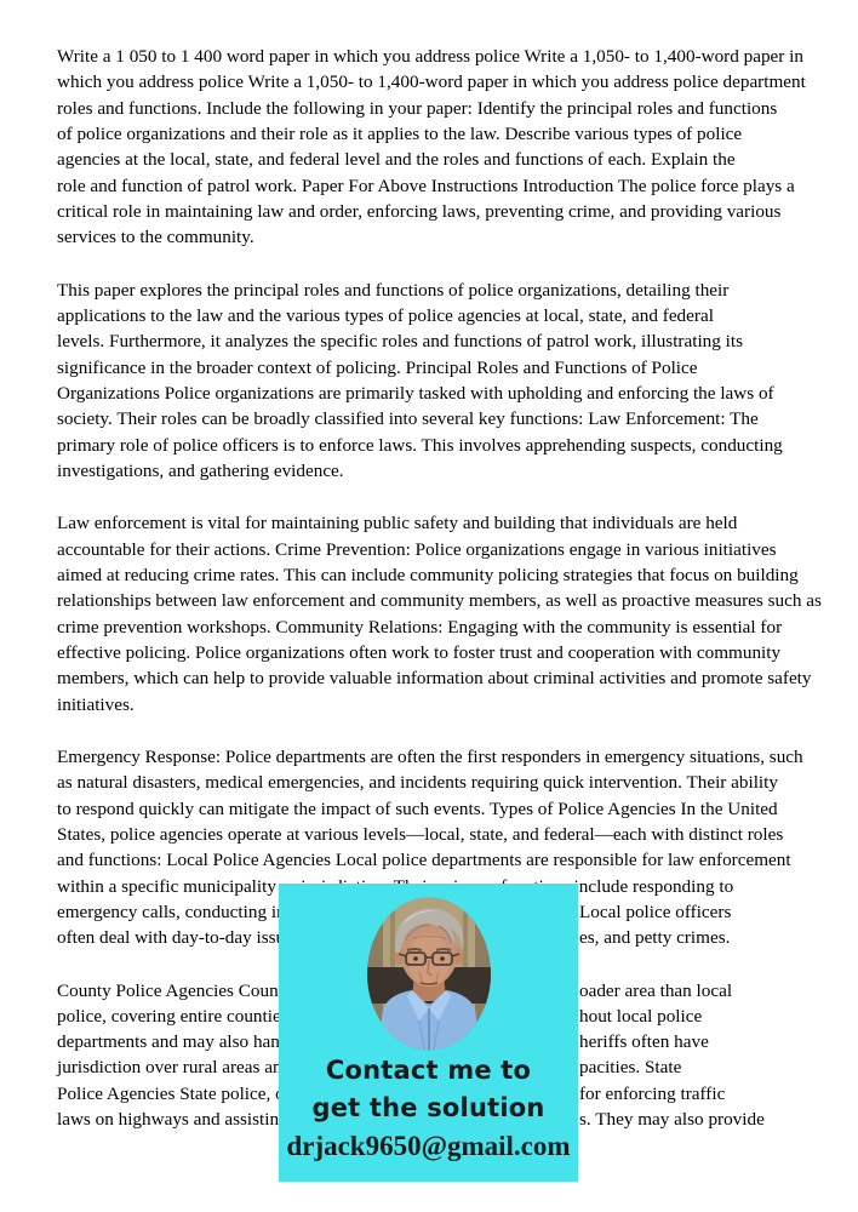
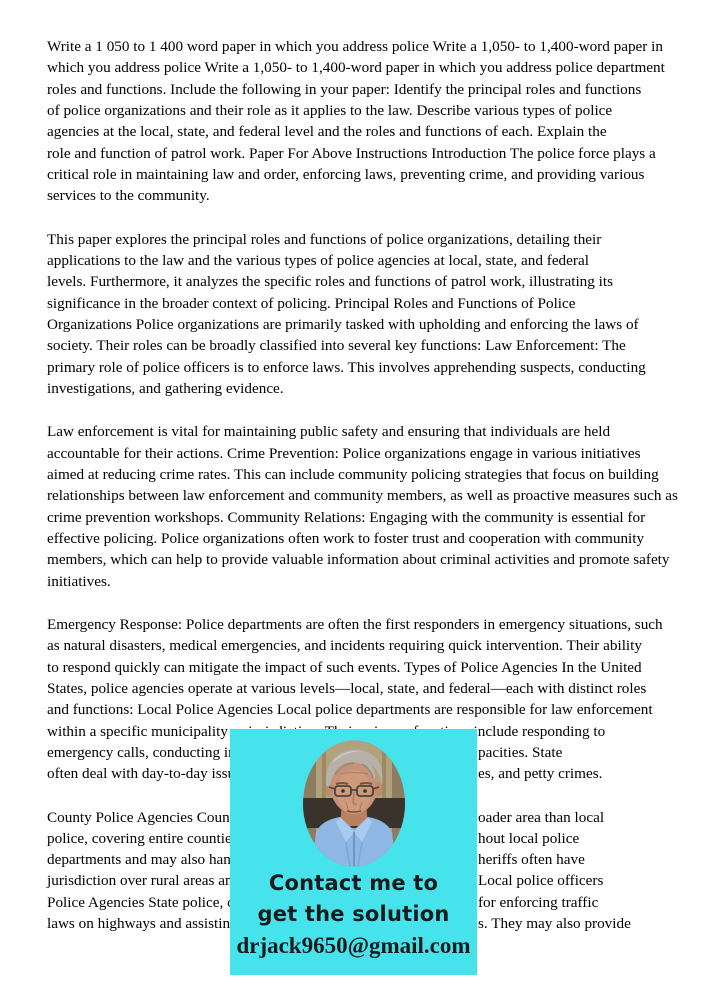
  Write a 1 050 to 1 400 word paper in which you address police Write a 1,050- to 1,400-word paper in
  which you address police Write a 1,050- to 1,400-word paper in which you address police department
  roles and functions. Include the following in your paper: Identify the principal roles and functions
  of police organizations and their role as it applies to the law. Describe various types of police
  agencies at the local, state, and federal level and the roles and functions of each. Explain the
  role and function of patrol work. Paper For Above Instructions Introduction The police force plays a
  critical role in maintaining law and order, enforcing laws, preventing crime, and providing various
  services to the community.
  This paper explores the principal roles and functions of police organizations, detailing their
  applications to the law and the various types of police agencies at local, state, and federal
  levels. Furthermore, it analyzes the specific roles and functions of patrol work, illustrating its
  significance in the broader context of policing. Principal Roles and Functions of Police
  Organizations Police organizations are primarily tasked with upholding and enforcing the laws of
  society. Their roles can be broadly classified into several key functions: Law Enforcement: The
  primary role of police officers is to enforce laws. This involves apprehending suspects, conducting
  investigations, and gathering evidence.
- Law enforcement is vital for maintaining public safety and building that individuals are held
+ Law enforcement is vital for maintaining public safety and ensuring that individuals are held
  accountable for their actions. Crime Prevention: Police organizations engage in various initiatives
  aimed at reducing crime rates. This can include community policing strategies that focus on building
  relationships between law enforcement and community members, as well as proactive measures such as
  crime prevention workshops. Community Relations: Engaging with the community is essential for
  effective policing. Police organizations often work to foster trust and cooperation with community
  members, which can help to provide valuable information about criminal activities and promote safety
  initiatives.
  Emergency Response: Police departments are often the first responders in emergency situations, such
  as natural disasters, medical emergencies, and incidents requiring quick intervention. Their ability
  to respond quickly can mitigate the impact of such events. Types of Police Agencies In the United
  States, police agencies operate at various levels—local, state, and federal—each with distinct roles
  and functions: Local Police Agencies Local police departments are responsible for law enforcement
  emergency calls, conducting i
- Local police officers
+ pacities. State
  often deal with day-to-day iss
  es, and petty crimes.
  County Police Agencies Coun
  oader area than local
  police, covering entire countie
  hout local police
  departments and may also han
  heriffs often have
  jurisdiction over rural areas an
- pacities. State
+ Local police officers
  Police Agencies State police,
  for enforcing traffic
  laws on highways and assistin
  s. They may also provide
  Contact me to
  get the solution
  drjack9650@gmail.com
